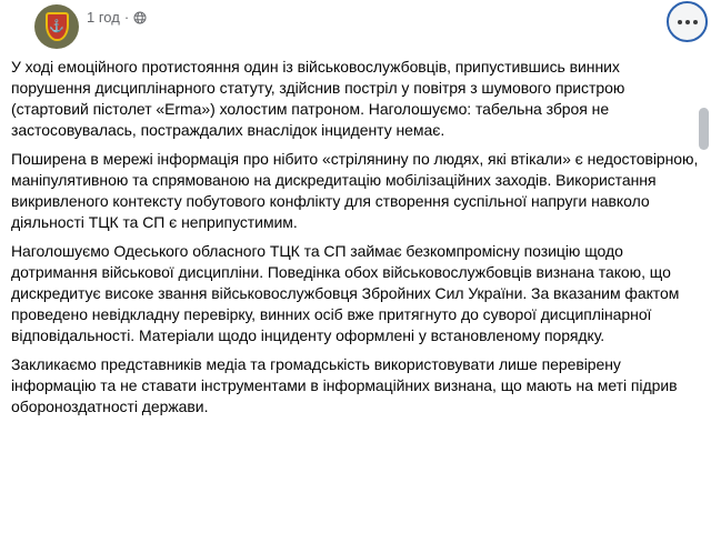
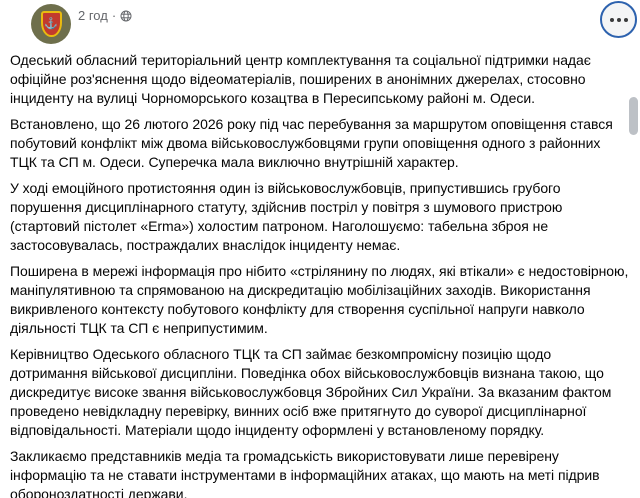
  ⚓
- 1 год
+ 2 год
  ·
+ Одеський обласний територіальний центр комплектування та соціальної підтримки надає офіційне роз'яснення щодо відеоматеріалів, поширених в анонімних джерелах, стосовно інциденту на вулиці Чорноморського козацтва в Пересипському районі м. Одеси.
+ Встановлено, що 26 лютого 2026 року під час перебування за маршрутом оповіщення стався побутовий конфлікт між двома військовослужбовцями групи оповіщення одного з районних ТЦК та СП м. Одеси. Суперечка мала виключно внутрішній характер.
- У ході емоційного протистояння один із військовослужбовців, припустившись винних порушення дисциплінарного статуту, здійснив постріл у повітря з шумового пристрою (стартовий пістолет «Erma») холостим патроном. Наголошуємо: табельна зброя не застосовувалась, постраждалих внаслідок інциденту немає.
+ У ході емоційного протистояння один із військовослужбовців, припустившись грубого порушення дисциплінарного статуту, здійснив постріл у повітря з шумового пристрою (стартовий пістолет «Erma») холостим патроном. Наголошуємо: табельна зброя не застосовувалась, постраждалих внаслідок інциденту немає.
  Поширена в мережі інформація про нібито «стрілянину по людях, які втікали» є недостовірною, маніпулятивною та спрямованою на дискредитацію мобілізаційних заходів. Використання викривленого контексту побутового конфлікту для створення суспільної напруги навколо діяльності ТЦК та СП є неприпустимим.
- Наголошуємо Одеського обласного ТЦК та СП займає безкомпромісну позицію щодо дотримання військової дисципліни. Поведінка обох військовослужбовців визнана такою, що дискредитує високе звання військовослужбовця Збройних Сил України. За вказаним фактом проведено невідкладну перевірку, винних осіб вже притягнуто до суворої дисциплінарної відповідальності. Матеріали щодо інциденту оформлені у встановленому порядку.
+ Керівництво Одеського обласного ТЦК та СП займає безкомпромісну позицію щодо дотримання військової дисципліни. Поведінка обох військовослужбовців визнана такою, що дискредитує високе звання військовослужбовця Збройних Сил України. За вказаним фактом проведено невідкладну перевірку, винних осіб вже притягнуто до суворої дисциплінарної відповідальності. Матеріали щодо інциденту оформлені у встановленому порядку.
- Закликаємо представників медіа та громадськість використовувати лише перевірену інформацію та не ставати інструментами в інформаційних визнана, що мають на меті підрив обороноздатності держави.
+ Закликаємо представників медіа та громадськість використовувати лише перевірену інформацію та не ставати інструментами в інформаційних атаках, що мають на меті підрив обороноздатності держави.
